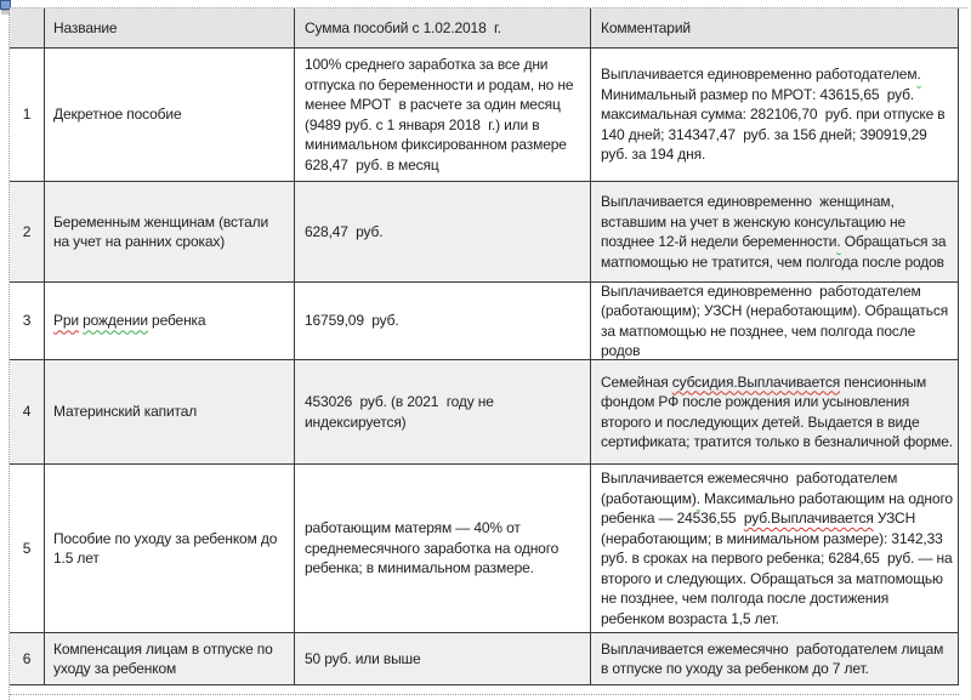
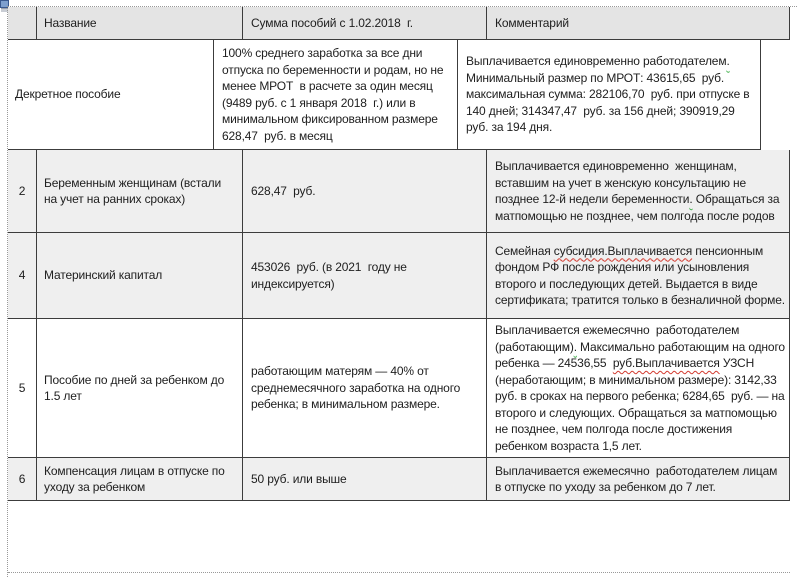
  Название
  Сумма пособий с 1.02.2018 г.
  Комментарий
- 1
  Декретное пособие
  100% среднего заработка за все дни отпуска по беременности и родам, но не менее МРОТ в расчете за один месяц (9489 руб. с 1 января 2018 г.) или в минимальном фиксированном размере 628,47 руб. в месяц
  Выплачивается единовременно работодателем. Минимальный размер по МРОТ: 43615,65 руб. максимальная сумма: 282106,70 руб. при отпуске в 140 дней; 314347,47 руб. за 156 дней; 390919,29 руб. за 194 дня.
  2
  Беременным женщинам (встали на учет на ранних сроках)
  628,47 руб.
- Выплачивается единовременно женщинам, вставшим на учет в женскую консультацию не позднее 12-й недели беременности. Обращаться за матпомощью не тратится, чем полгода после родов
+ Выплачивается единовременно женщинам, вставшим на учет в женскую консультацию не позднее 12-й недели беременности. Обращаться за матпомощью не позднее, чем полгода после родов
- 3
- Рри рождении ребенка
- 16759,09 руб.
- Выплачивается единовременно работодателем (работающим); УЗСН (неработающим). Обращаться за матпомощью не позднее, чем полгода после родов
  4
  Материнский капитал
  453026 руб. (в 2021 году не индексируется)
  Семейная субсидия.Выплачивается пенсионным фондом РФ после рождения или усыновления второго и последующих детей. Выдается в виде сертификата; тратится только в безналичной форме.
  5
- Пособие по уходу за ребенком до 1.5 лет
+ Пособие по дней за ребенком до 1.5 лет
  работающим матерям — 40% от среднемесячного заработка на одного ребенка; в минимальном размере.
  Выплачивается ежемесячно работодателем (работающим). Максимально работающим на одного ребенка — 24536,55 руб.Выплачивается УЗСН (неработающим; в минимальном размере): 3142,33 руб. в сроках на первого ребенка; 6284,65 руб. — на второго и следующих. Обращаться за матпомощью не позднее, чем полгода после достижения ребенком возраста 1,5 лет.
  6
  Компенсация лицам в отпуске по уходу за ребенком
  50 руб. или выше
  Выплачивается ежемесячно работодателем лицам в отпуске по уходу за ребенком до 7 лет.
